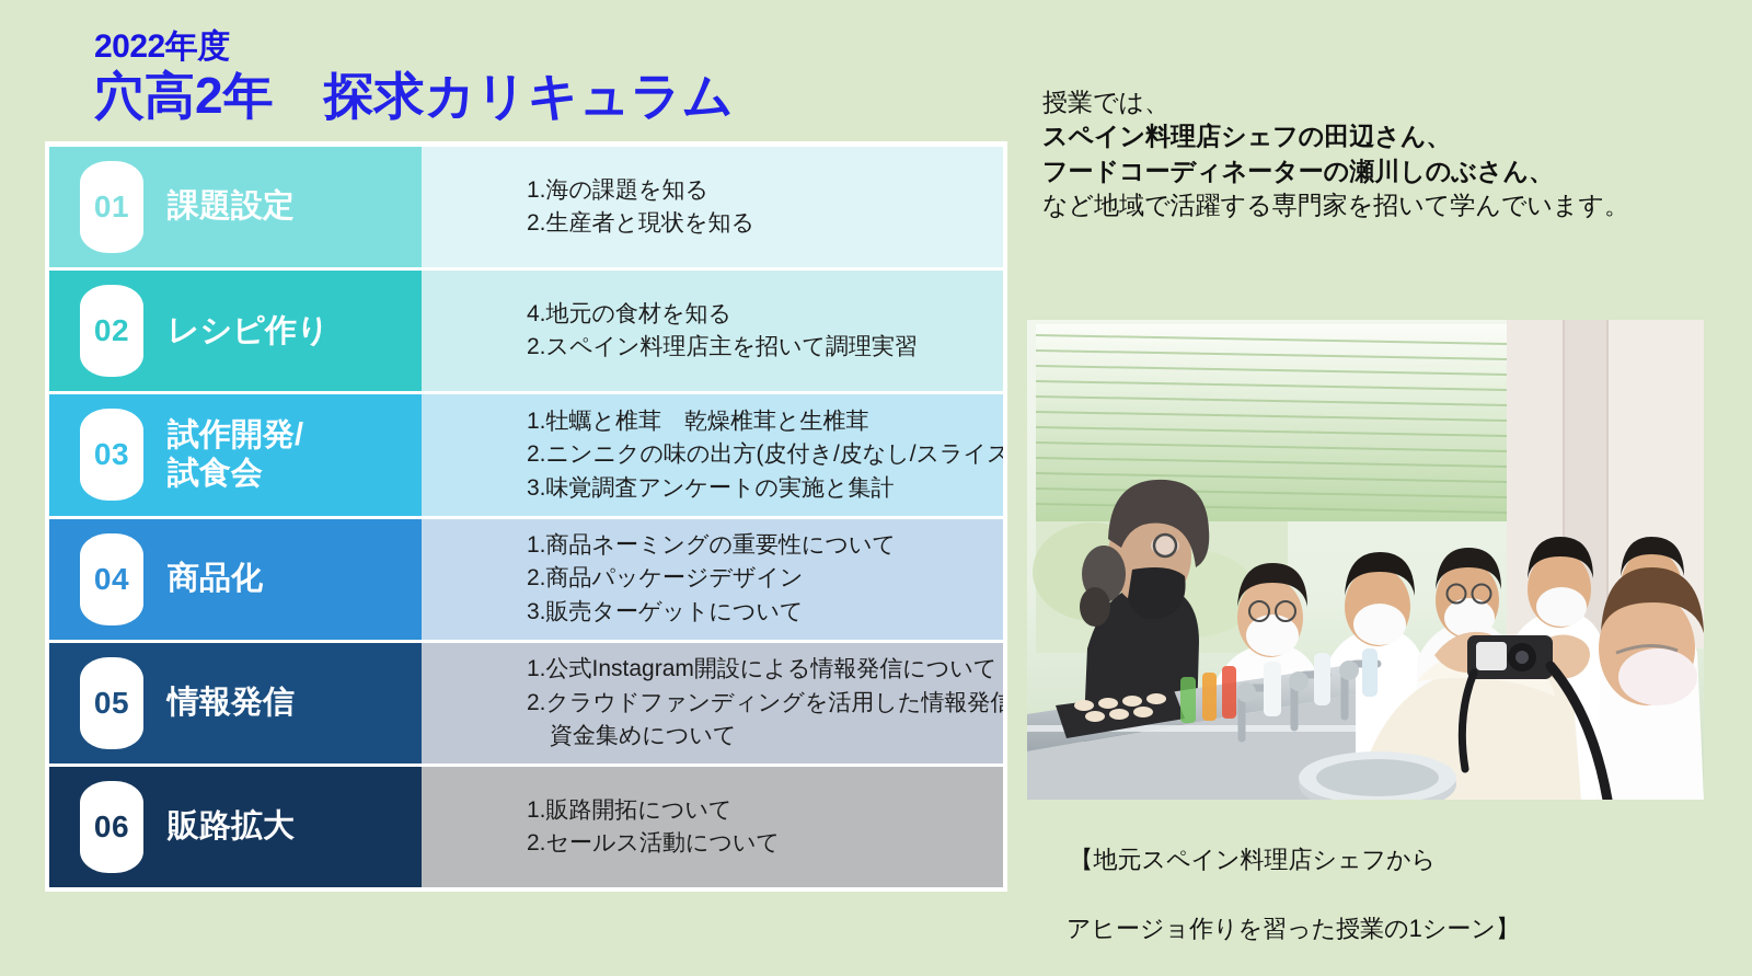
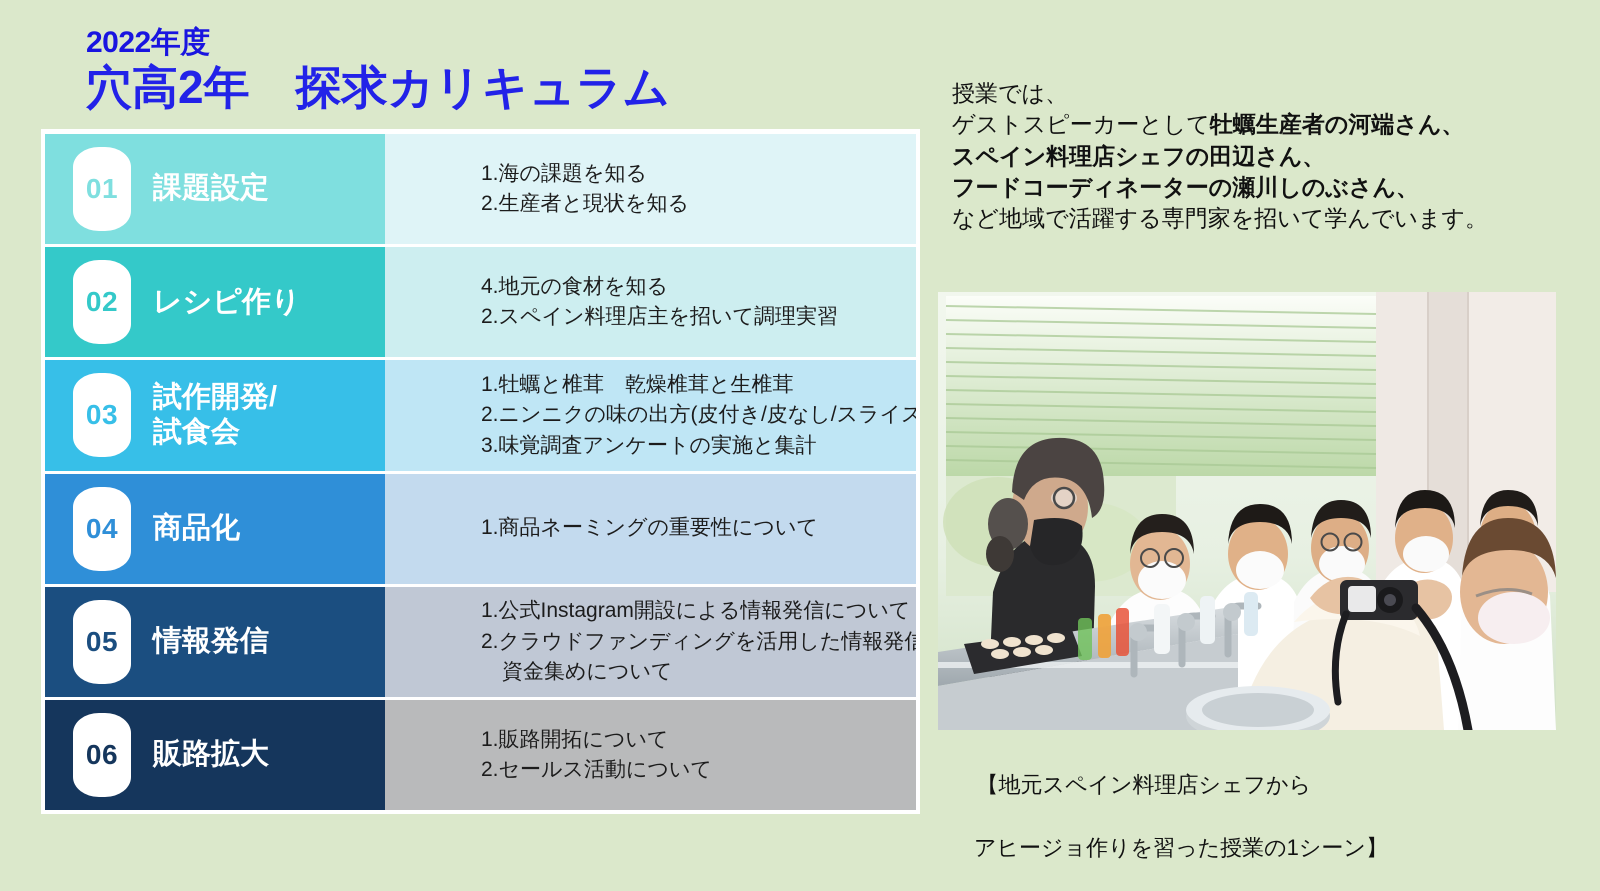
  2022年度
  穴高2年 探求カリキュラム
  01
  課題設定
  1.海の課題を知る
  2.生産者と現状を知る
  02
  レシピ作り
  4.地元の食材を知る
  2.スペイン料理店主を招いて調理実習
  03
  試作開発/
  試食会
  1.牡蠣と椎茸 乾燥椎茸と生椎茸
  2.ニンニクの味の出方(皮付き/皮なし/スライス
  3.味覚調査アンケートの実施と集計
  04
  商品化
  1.商品ネーミングの重要性について
- 2.商品パッケージデザイン
- 3.販売ターゲットについて
  05
  情報発信
  1.公式Instagram開設による情報発信について
  2.クラウドファンディングを活用した情報発信
  資金集めについて
  06
  販路拡大
  1.販路開拓について
  2.セールス活動について
  授業では、
+ ゲストスピーカーとして牡蠣生産者の河端さん、
  スペイン料理店シェフの田辺さん、
  フードコーディネーターの瀬川しのぶさん、
  など地域で活躍する専門家を招いて学んでいます。
  【地元スペイン料理店シェフから
  アヒージョ作りを習った授業の1シーン】
